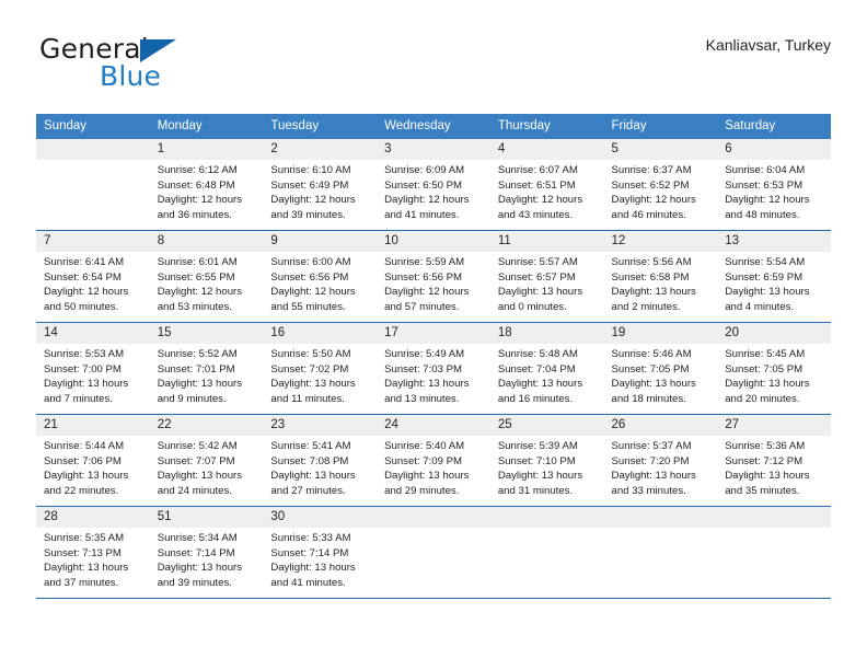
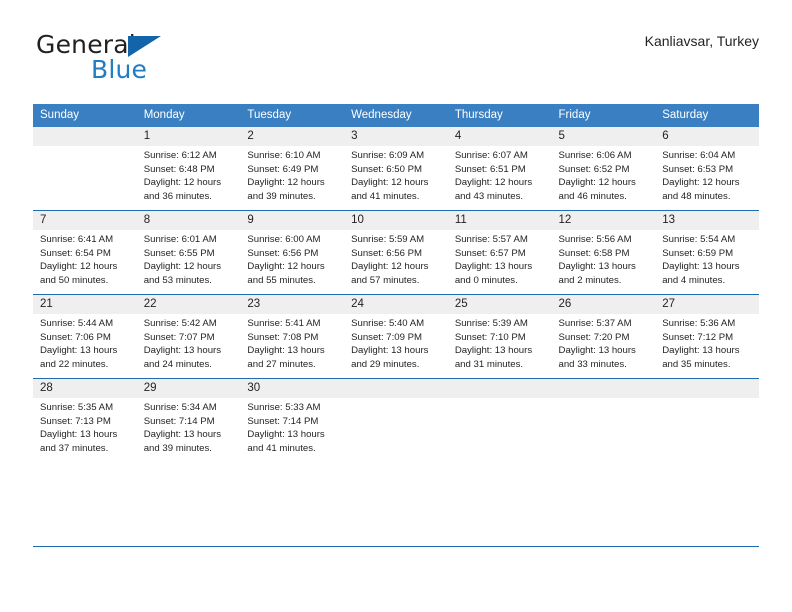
  General
  Blue
  Kanliavsar, Turkey
  Sunday	Monday	Tuesday	Wednesday	Thursday	Friday	Saturday
- 	1Sunrise: 6:12 AMSunset: 6:48 PMDaylight: 12 hoursand 36 minutes.	2Sunrise: 6:10 AMSunset: 6:49 PMDaylight: 12 hoursand 39 minutes.	3Sunrise: 6:09 AMSunset: 6:50 PMDaylight: 12 hoursand 41 minutes.	4Sunrise: 6:07 AMSunset: 6:51 PMDaylight: 12 hoursand 43 minutes.	5Sunrise: 6:37 AMSunset: 6:52 PMDaylight: 12 hoursand 46 minutes.	6Sunrise: 6:04 AMSunset: 6:53 PMDaylight: 12 hoursand 48 minutes.
+ 	1Sunrise: 6:12 AMSunset: 6:48 PMDaylight: 12 hoursand 36 minutes.	2Sunrise: 6:10 AMSunset: 6:49 PMDaylight: 12 hoursand 39 minutes.	3Sunrise: 6:09 AMSunset: 6:50 PMDaylight: 12 hoursand 41 minutes.	4Sunrise: 6:07 AMSunset: 6:51 PMDaylight: 12 hoursand 43 minutes.	5Sunrise: 6:06 AMSunset: 6:52 PMDaylight: 12 hoursand 46 minutes.	6Sunrise: 6:04 AMSunset: 6:53 PMDaylight: 12 hoursand 48 minutes.
  7Sunrise: 6:41 AMSunset: 6:54 PMDaylight: 12 hoursand 50 minutes.	8Sunrise: 6:01 AMSunset: 6:55 PMDaylight: 12 hoursand 53 minutes.	9Sunrise: 6:00 AMSunset: 6:56 PMDaylight: 12 hoursand 55 minutes.	10Sunrise: 5:59 AMSunset: 6:56 PMDaylight: 12 hoursand 57 minutes.	11Sunrise: 5:57 AMSunset: 6:57 PMDaylight: 13 hoursand 0 minutes.	12Sunrise: 5:56 AMSunset: 6:58 PMDaylight: 13 hoursand 2 minutes.	13Sunrise: 5:54 AMSunset: 6:59 PMDaylight: 13 hoursand 4 minutes.
- 14Sunrise: 5:53 AMSunset: 7:00 PMDaylight: 13 hoursand 7 minutes.	15Sunrise: 5:52 AMSunset: 7:01 PMDaylight: 13 hoursand 9 minutes.	16Sunrise: 5:50 AMSunset: 7:02 PMDaylight: 13 hoursand 11 minutes.	17Sunrise: 5:49 AMSunset: 7:03 PMDaylight: 13 hoursand 13 minutes.	18Sunrise: 5:48 AMSunset: 7:04 PMDaylight: 13 hoursand 16 minutes.	19Sunrise: 5:46 AMSunset: 7:05 PMDaylight: 13 hoursand 18 minutes.	20Sunrise: 5:45 AMSunset: 7:05 PMDaylight: 13 hoursand 20 minutes.
  21Sunrise: 5:44 AMSunset: 7:06 PMDaylight: 13 hoursand 22 minutes.	22Sunrise: 5:42 AMSunset: 7:07 PMDaylight: 13 hoursand 24 minutes.	23Sunrise: 5:41 AMSunset: 7:08 PMDaylight: 13 hoursand 27 minutes.	24Sunrise: 5:40 AMSunset: 7:09 PMDaylight: 13 hoursand 29 minutes.	25Sunrise: 5:39 AMSunset: 7:10 PMDaylight: 13 hoursand 31 minutes.	26Sunrise: 5:37 AMSunset: 7:20 PMDaylight: 13 hoursand 33 minutes.	27Sunrise: 5:36 AMSunset: 7:12 PMDaylight: 13 hoursand 35 minutes.
- 28Sunrise: 5:35 AMSunset: 7:13 PMDaylight: 13 hoursand 37 minutes.	51Sunrise: 5:34 AMSunset: 7:14 PMDaylight: 13 hoursand 39 minutes.	30Sunrise: 5:33 AMSunset: 7:14 PMDaylight: 13 hoursand 41 minutes.
+ 28Sunrise: 5:35 AMSunset: 7:13 PMDaylight: 13 hoursand 37 minutes.	29Sunrise: 5:34 AMSunset: 7:14 PMDaylight: 13 hoursand 39 minutes.	30Sunrise: 5:33 AMSunset: 7:14 PMDaylight: 13 hoursand 41 minutes.
